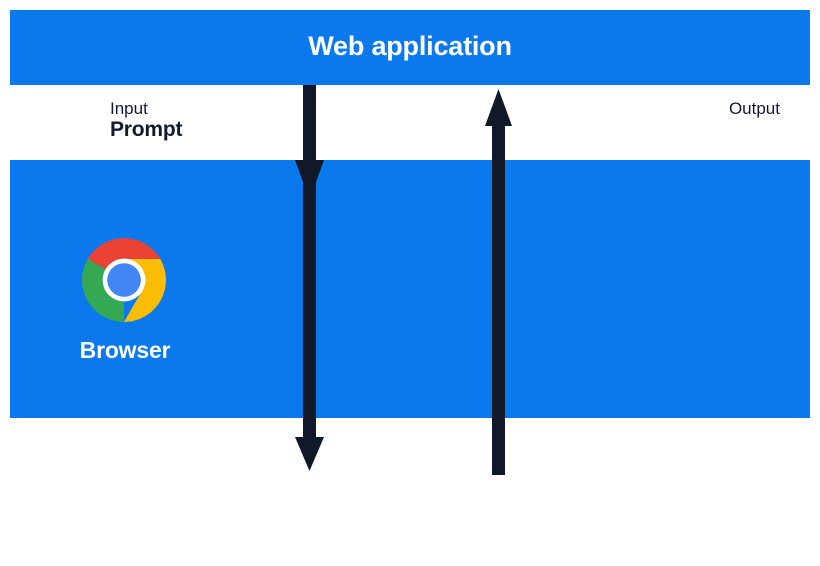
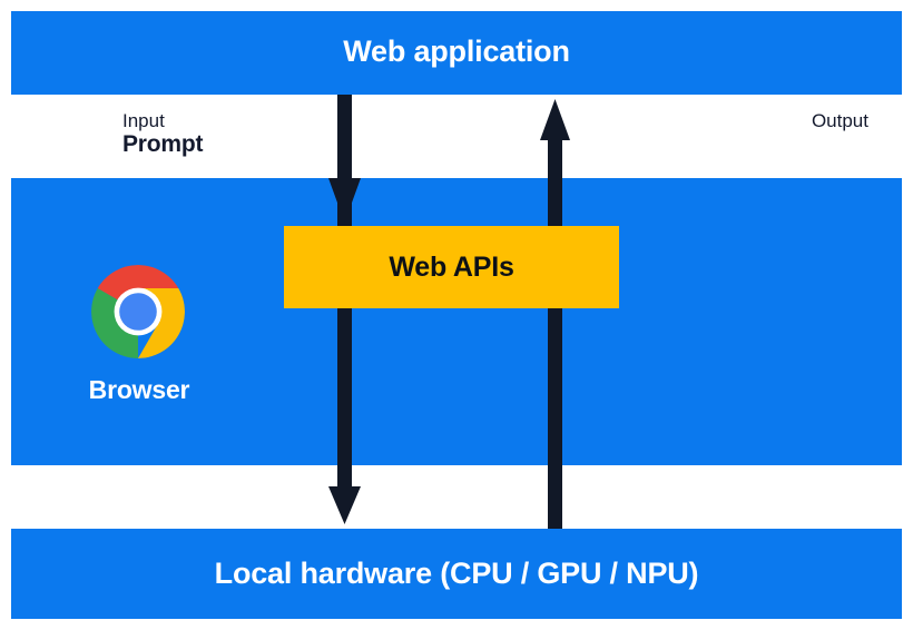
  Web application
  Input
  Prompt
  Output
  Browser
+ Web APIs
+ Local hardware (CPU / GPU / NPU)
